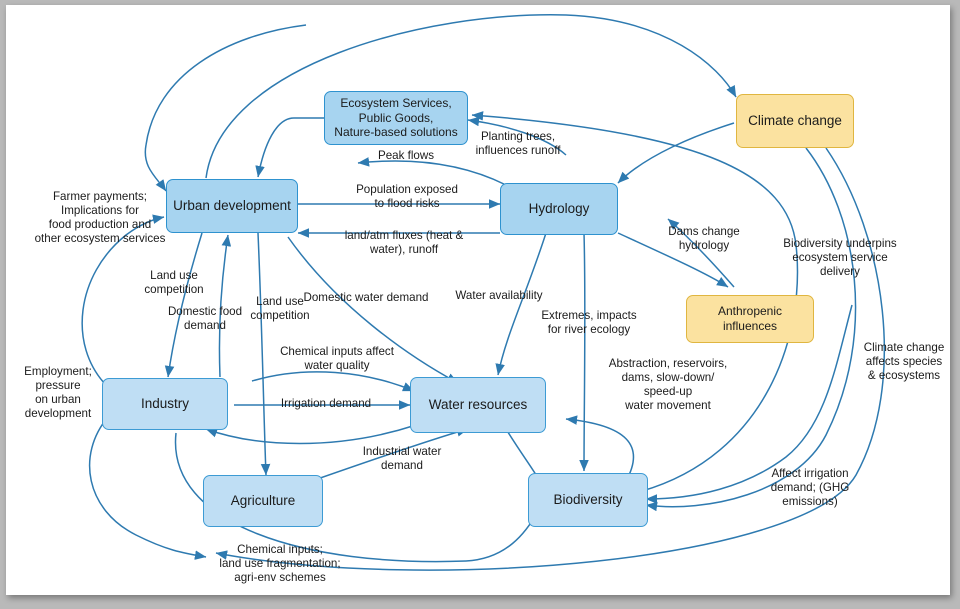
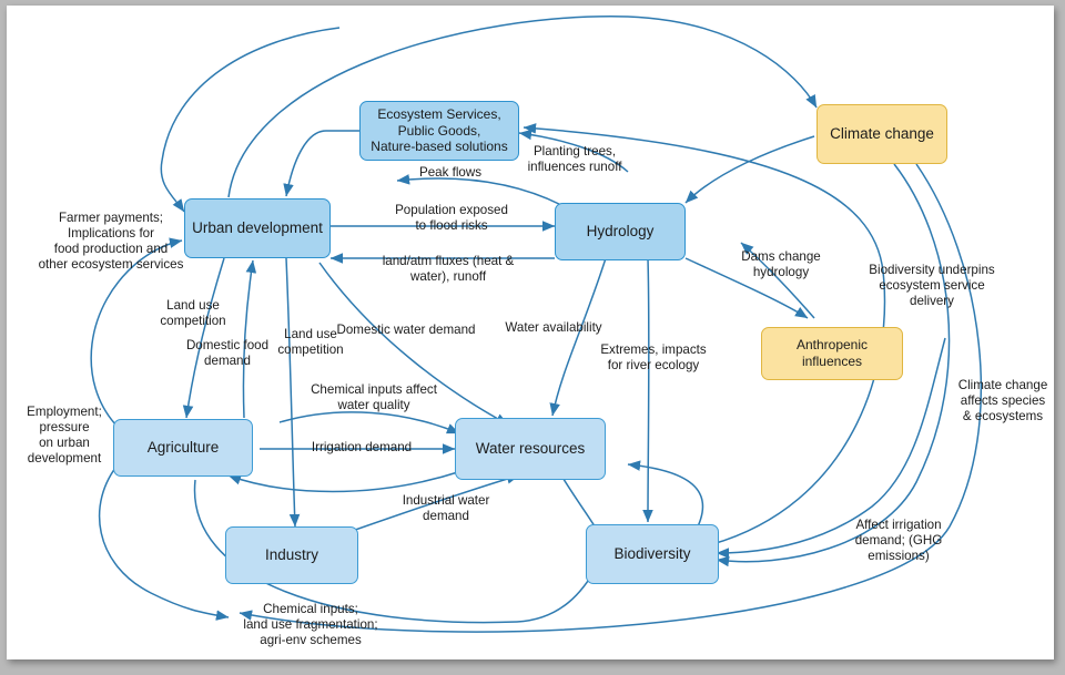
  Ecosystem Services,
  Public Goods,
  Nature-based solutions
  Climate change
  Urban development
  Hydrology
  Anthropenic influences
- Industry
+ Agriculture
  Water resources
- Agriculture
+ Industry
  Biodiversity
  Planting trees,
  influences runoff
  Peak flows
  Population exposed
  to flood risks
  land/atm fluxes (heat &
  water), runoff
  Farmer payments;
  Implications for
  food production and
  other ecosystem services
  Land use
  competition
  Domestic food
  demand
  Land use
  competition
  Domestic water demand
  Water availability
  Dams change
  hydrology
  Biodiversity underpins
  ecosystem service
  delivery
  Extremes, impacts
  for river ecology
  Climate change
  affects species
  & ecosystems
  Chemical inputs affect
  water quality
- Abstraction, reservoirs,
- dams, slow-down/
- speed-up
- water movement
  Employment;
  pressure
  on urban
  development
  Irrigation demand
  Industrial water
  demand
  Affect irrigation
  demand; (GHG
  emissions)
  Chemical inputs;
  land use fragmentation;
  agri-env schemes
